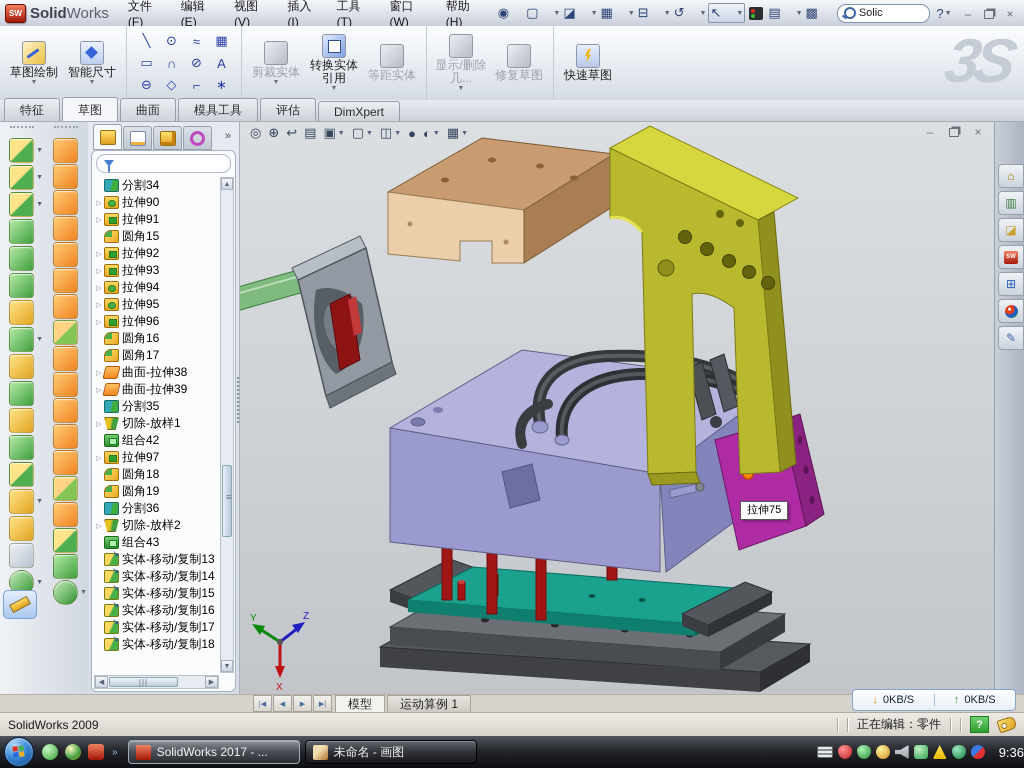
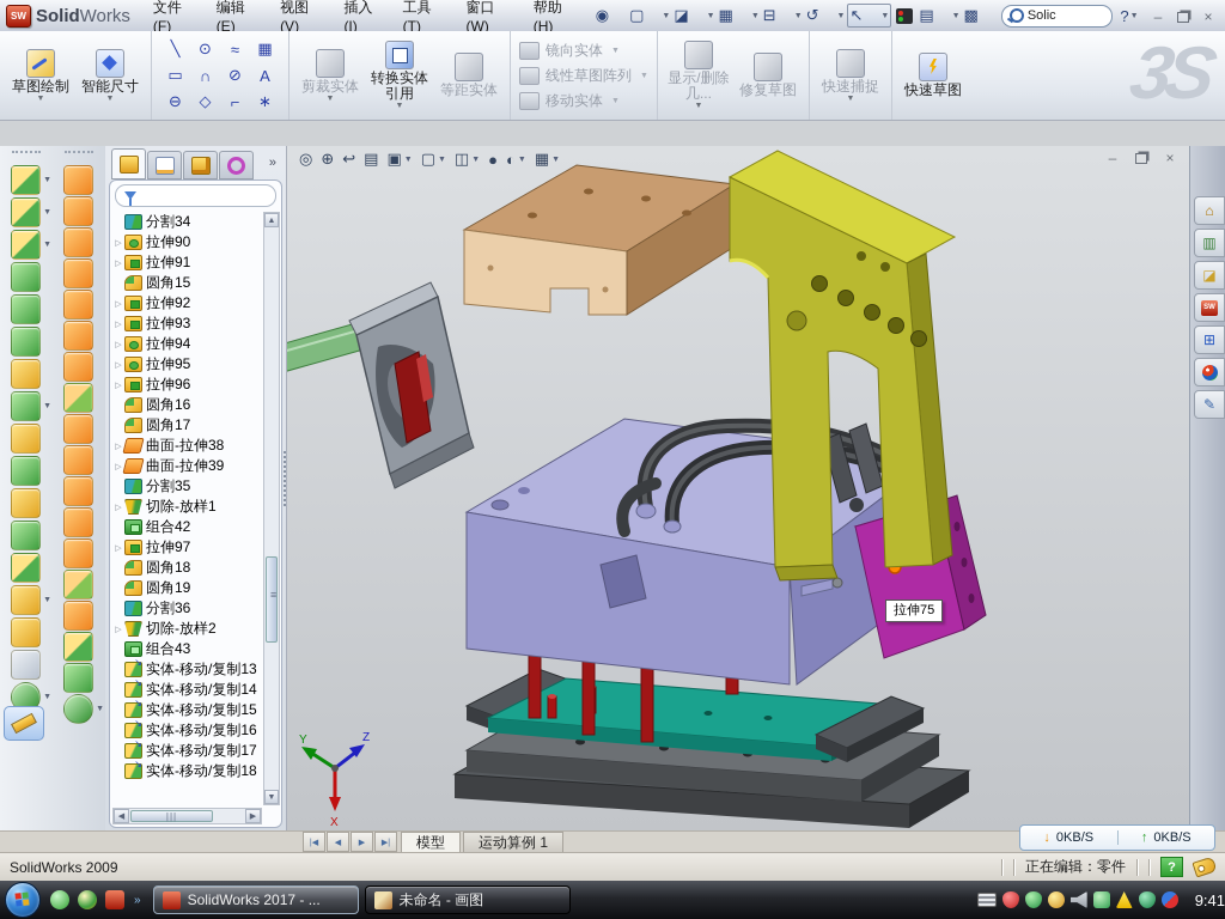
  SW
  SolidWorks
  文件(F)
  编辑(E)
  视图(V)
  插入(I)
  工具(T)
  窗口(W)
  帮助(H)
  ◉
  ▢
  ◪
  ▦
  ⊟
  ↺
  ↖
  ▤
  ▩
  Solic
  ?
  –
  ×
  草图绘制
  智能尺寸
  ╲
  ⊙
  ≈
  ▦
  ▭
  ∩
  ⊘
  A
  ⊖
  ◇
  ⌐
  ∗
  剪裁实体
  转换实体引用
  等距实体
+ 镜向实体
+ 线性草图阵列
+ 移动实体
  显示/删除几...
  修复草图
+ 快速捕捉
  快速草图
- 特征
- 草图
- 曲面
- 模具工具
- 评估
- DimXpert
  »
  分割34
  拉伸90
  拉伸91
  圆角15
  拉伸92
  拉伸93
  拉伸94
  拉伸95
  拉伸96
  圆角16
  圆角17
  曲面-拉伸38
  曲面-拉伸39
  分割35
  切除-放样1
  组合42
  拉伸97
  圆角18
  圆角19
  分割36
  切除-放样2
  组合43
  实体-移动/复制13
  实体-移动/复制14
  实体-移动/复制15
  实体-移动/复制16
  实体-移动/复制17
  实体-移动/复制18
  |||
  Y
  Z
  X
  ◎
  ⊕
  ↩
  ▤
  ▣
  ▢
  ◫
  ●
  ◐
  ▦
  –
  ×
  拉伸75
  ⌂
  ▥
  ◪
  ⊞
  ✎
  模型
  运动算例 1
  ↓
  0KB/S
  ↑
  0KB/S
  SolidWorks 2009
  正在编辑：零件
  ?
  »
  SolidWorks 2017 - ...
  未命名 - 画图
- 9:36
+ 9:41
